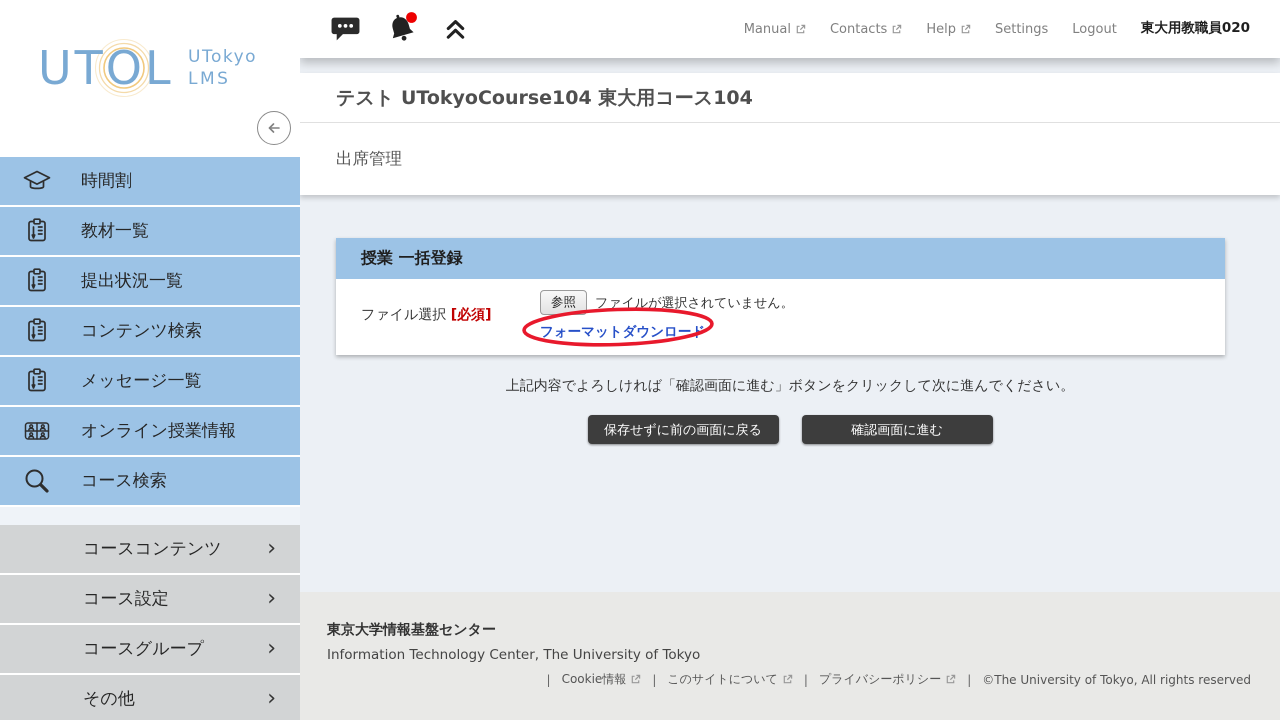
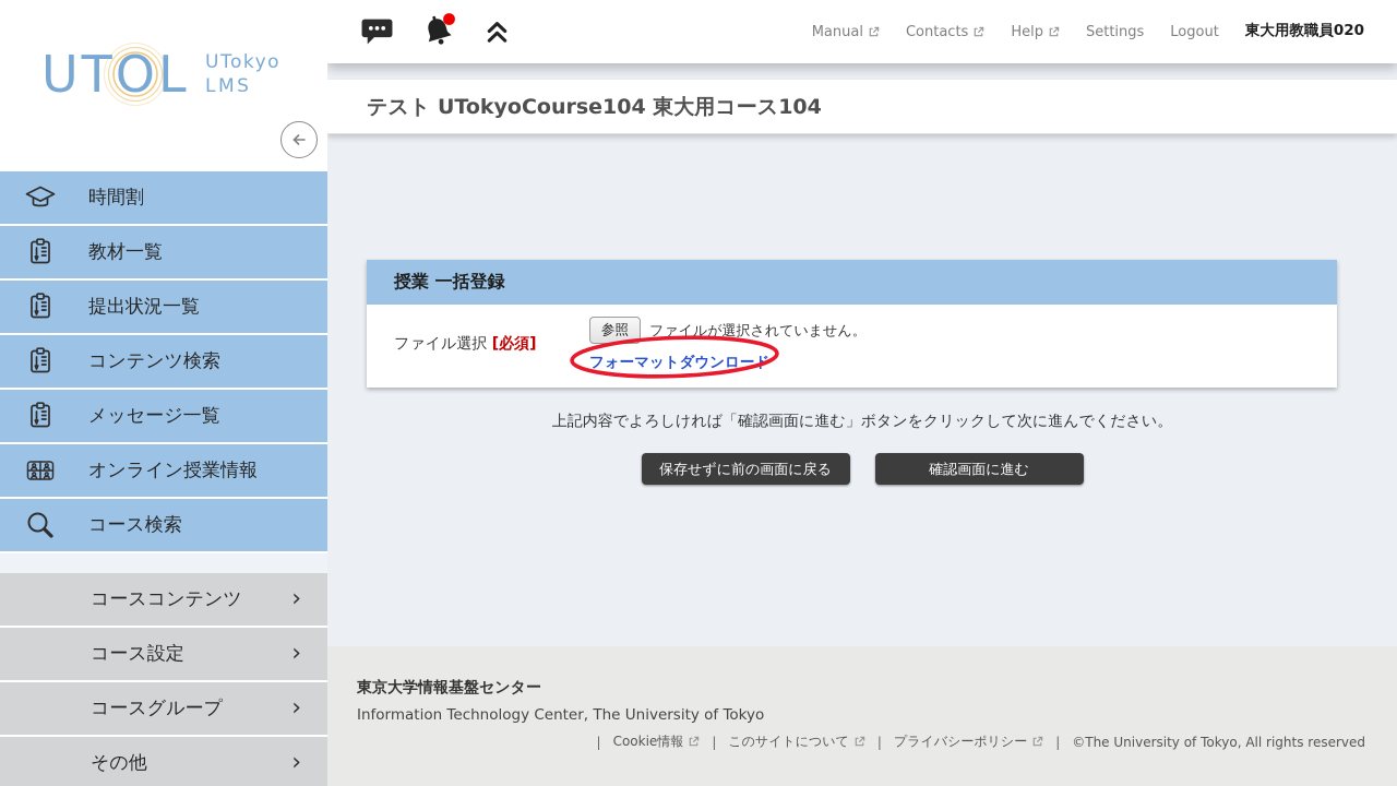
  Manual
  Contacts
  Help
  Settings
  Logout
  東大用教職員020
  テスト UTokyoCourse104 東大用コース104
- 出席管理
  授業 一括登録
  ファイル選択 [必須]
  参照
  ファイルが選択されていません。
  フォーマットダウンロー
  上記内容でよろしければ「確認画面に進む」ボタンをクリックして次に進んでください。
  保存せずに前の画面に戻る
  確認画面に進む
  東京大学情報基盤センター
  Information Technology Center, The University of Tokyo
  |
  Cookie情報
  |
  このサイトについて
  |
  プライバシーポリシー
  |
  ©The University of Tokyo, All rights reserved
  UTOL
  UTokyo
  LMS
  時間割
  教材一覧
  提出状況一覧
  コンテンツ検索
  メッセージ一覧
  オンライン授業情報
  コース検索
  コースコンテンツ
  ›
  コース設定
  ›
  コースグループ
  ›
  その他
  ›
